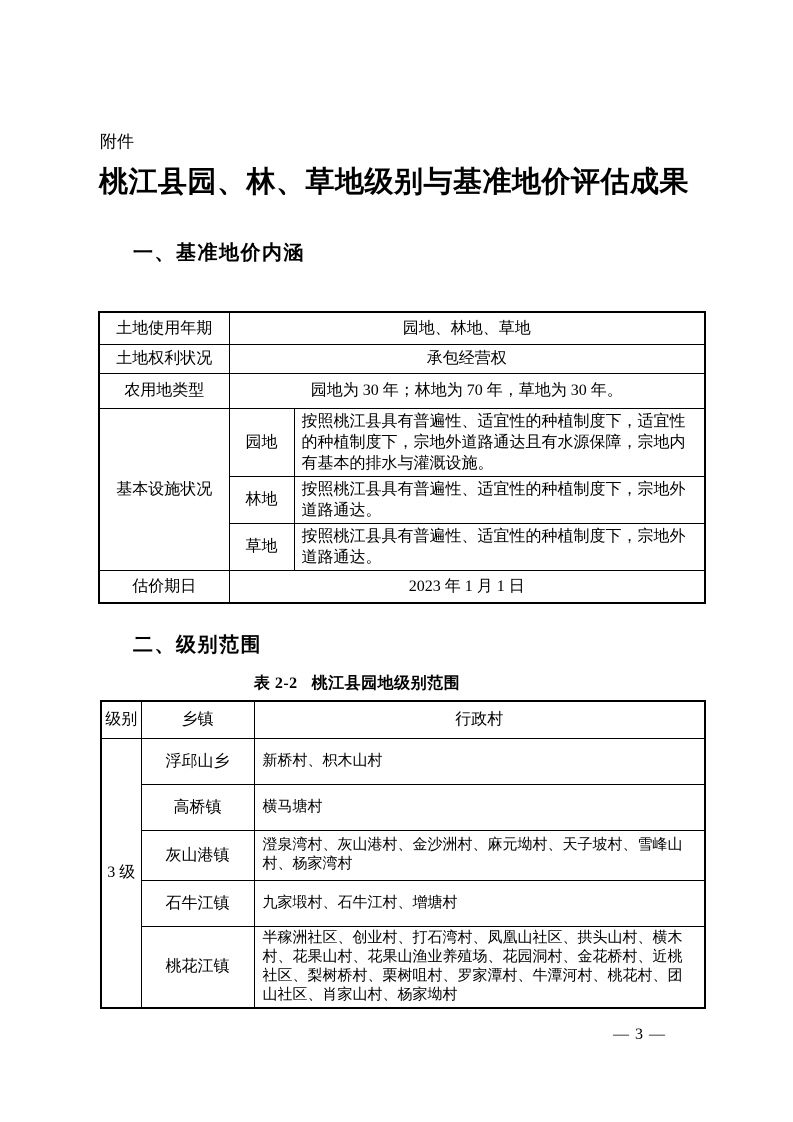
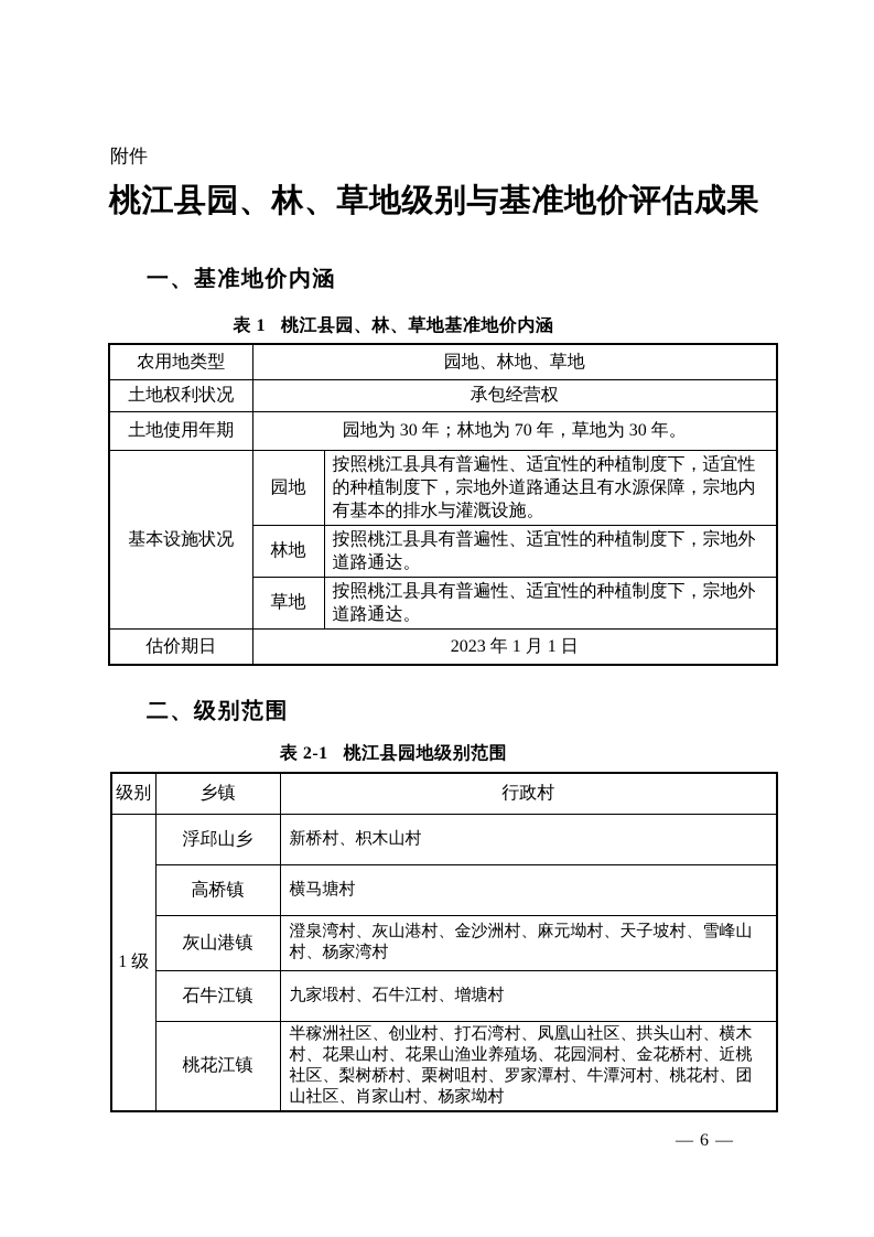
  附件
  桃江县园、林、草地级别与基准地价评估成果
  一、基准地价内涵
+ 表 1 桃江县园、林、草地基准地价内涵
- 土地使用年期	园地、林地、草地
+ 农用地类型	园地、林地、草地
  土地权利状况	承包经营权
- 农用地类型	园地为 30 年；林地为 70 年，草地为 30 年。
+ 土地使用年期	园地为 30 年；林地为 70 年，草地为 30 年。
  基本设施状况	园地	按照桃江县具有普遍性、适宜性的种植制度下，适宜性的种植制度下，宗地外道路通达且有水源保障，宗地内有基本的排水与灌溉设施。
  林地	按照桃江县具有普遍性、适宜性的种植制度下，宗地外道路通达。
  草地	按照桃江县具有普遍性、适宜性的种植制度下，宗地外道路通达。
  估价期日	2023 年 1 月 1 日
  二、级别范围
- 表 2-2 桃江县园地级别范围
+ 表 2-1 桃江县园地级别范围
  级别	乡镇	行政村
- 3 级	浮邱山乡	新桥村、枳木山村
+ 1 级	浮邱山乡	新桥村、枳木山村
  高桥镇	横马塘村
  灰山港镇	澄泉湾村、灰山港村、金沙洲村、麻元坳村、天子坡村、雪峰山村、杨家湾村
  石牛江镇	九家塅村、石牛江村、增塘村
  桃花江镇	半稼洲社区、创业村、打石湾村、凤凰山社区、拱头山村、横木村、花果山村、花果山渔业养殖场、花园洞村、金花桥村、近桃社区、梨树桥村、栗树咀村、罗家潭村、牛潭河村、桃花村、团山社区、肖家山村、杨家坳村
- — 3 —
+ — 6 —
